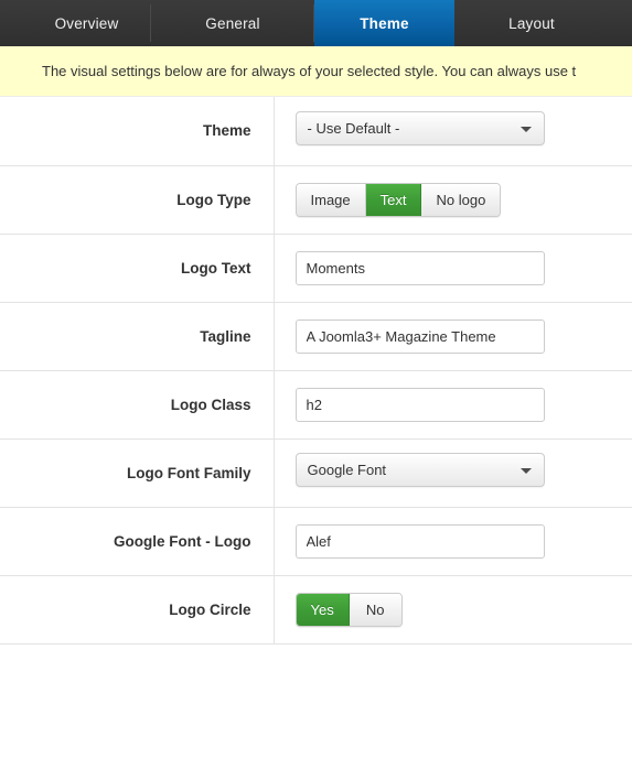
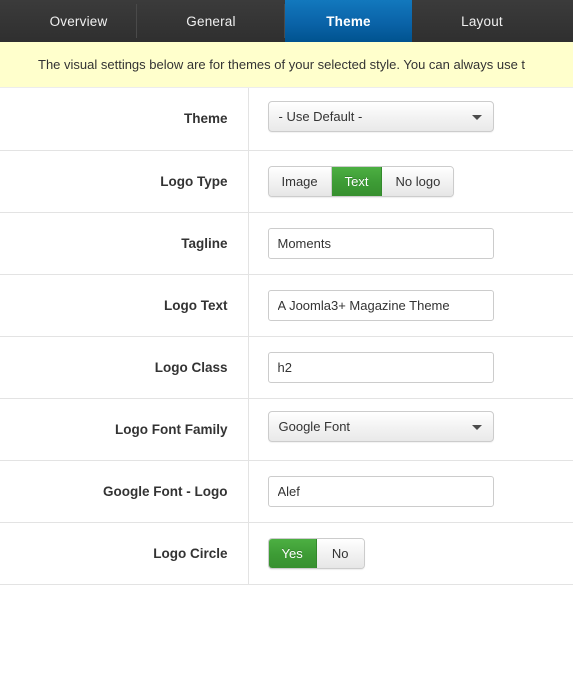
  Overview
  General
  Theme
  Layout
- The visual settings below are for always of your selected style. You can always use t
+ The visual settings below are for themes of your selected style. You can always use t
  Theme	- Use Default -
  Logo Type	Image Text No logo
- Logo Text	Moments
+ Tagline	Moments
- Tagline	A Joomla3+ Magazine Theme
+ Logo Text	A Joomla3+ Magazine Theme
  Logo Class	h2
  Logo Font Family	Google Font
  Google Font - Logo	Alef
  Logo Circle	Yes No
